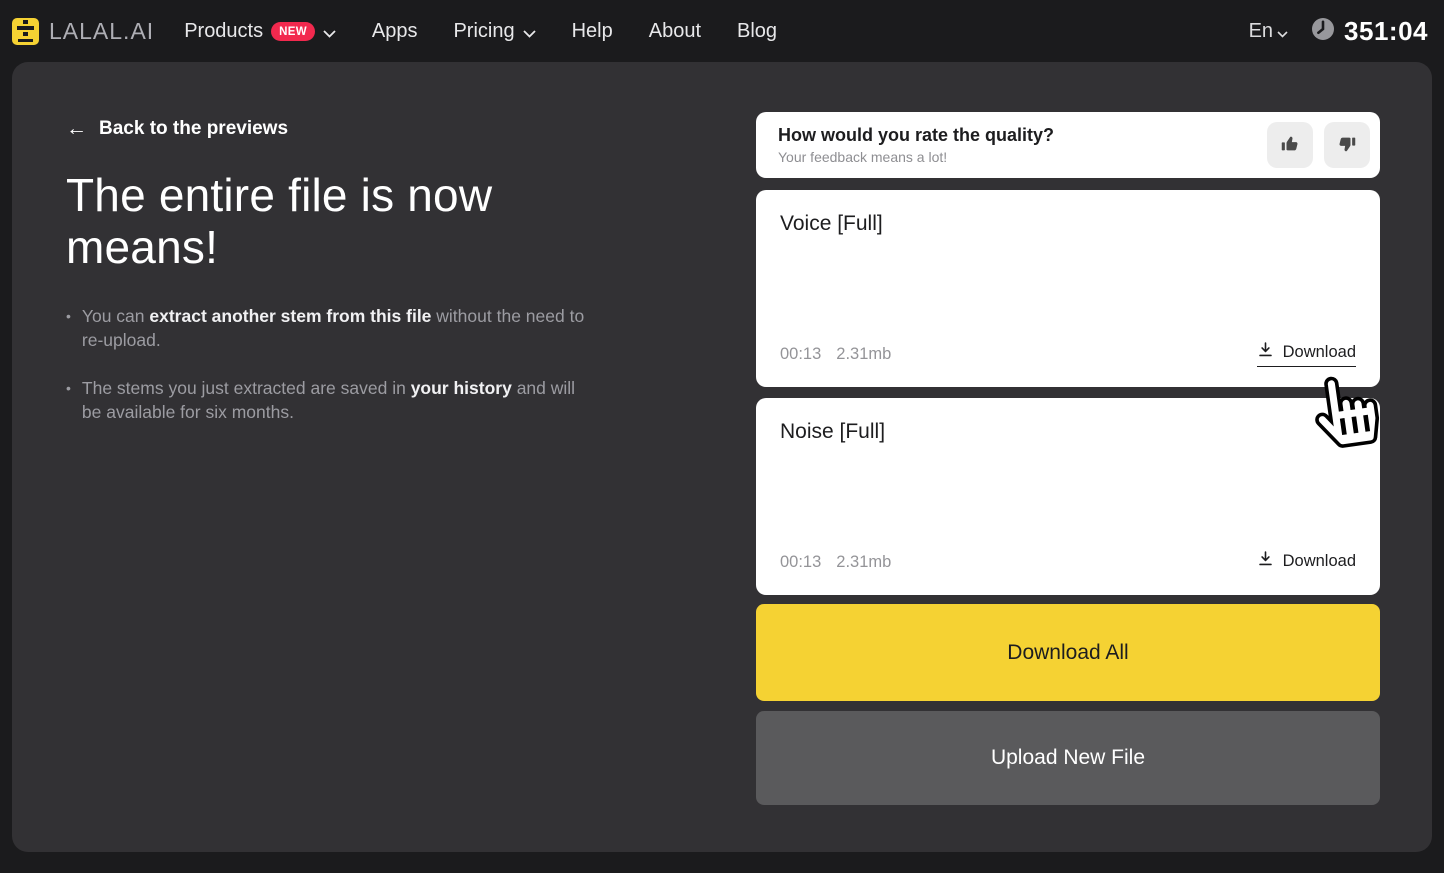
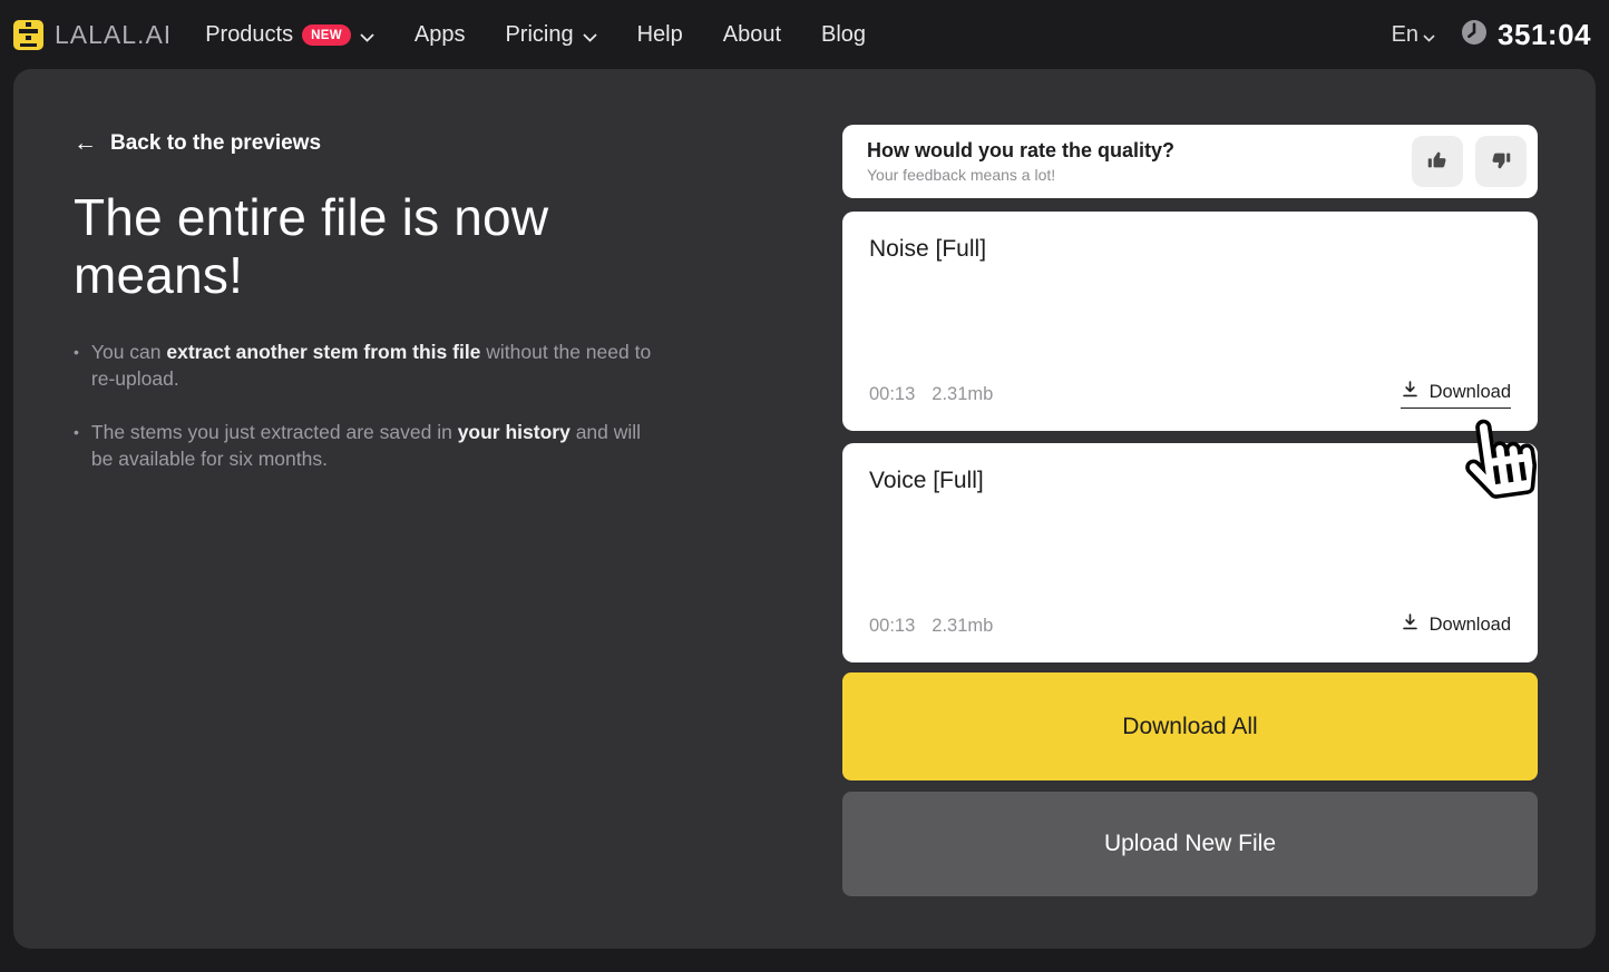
  LALAL.AI
  Products
  NEW
  Apps
  Pricing
  Help
  About
  Blog
  En
  351:04
  ←
  Back to the previews
  The entire file is now means!
  •
  You can extract another stem from this file without the need to re-upload.
  •
  The stems you just extracted are saved in your history and will be available for six months.
  How would you rate the quality?
  Your feedback means a lot!
- Voice [Full]
+ Noise [Full]
  00:13
  2.31mb
  Download
- Noise [Full]
+ Voice [Full]
  00:13
  2.31mb
  Download
  Download All
  Upload New File
